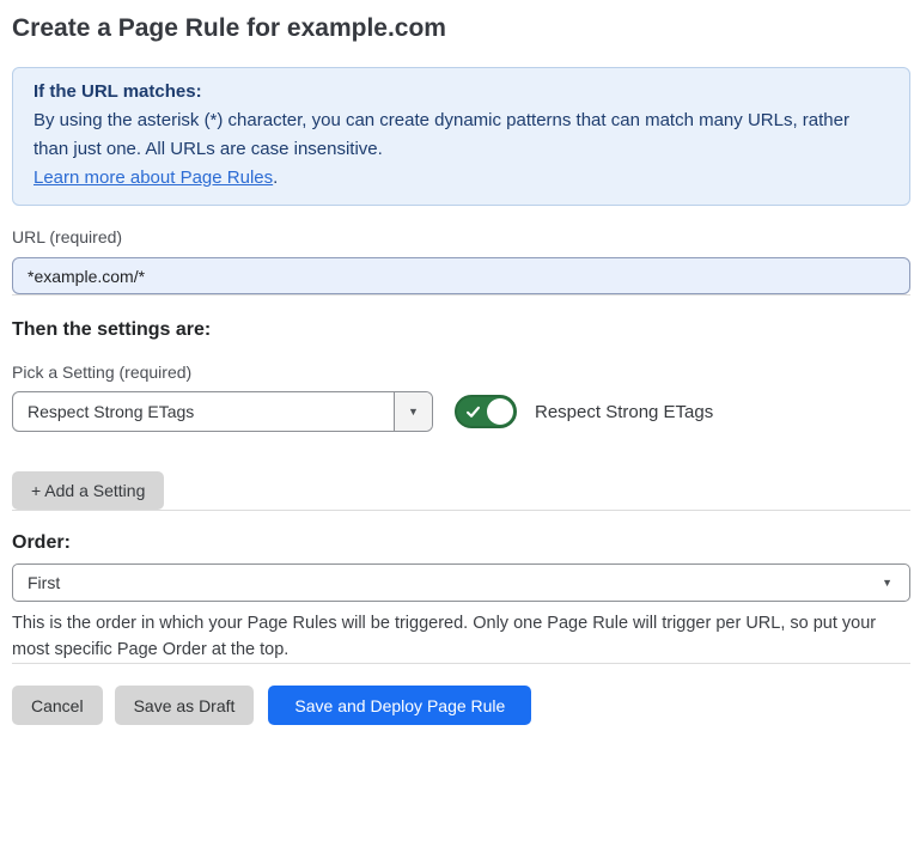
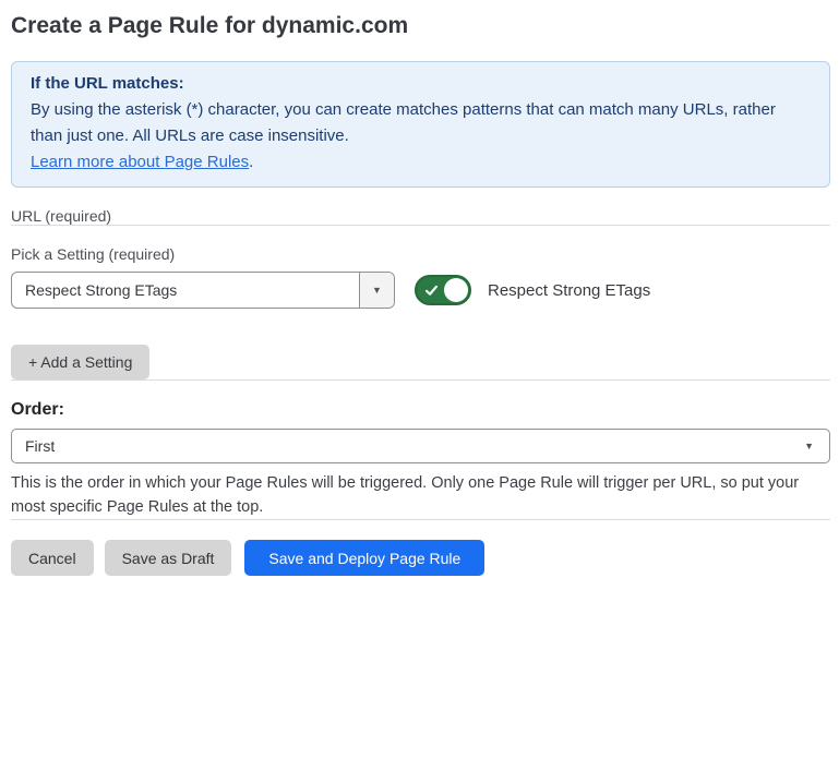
- Create a Page Rule for example.com
+ Create a Page Rule for dynamic.com
  If the URL matches:
- By using the asterisk (*) character, you can create dynamic patterns that can match many URLs, rather than just one. All URLs are case insensitive.
+ By using the asterisk (*) character, you can create matches patterns that can match many URLs, rather than just one. All URLs are case insensitive.
  Learn more about Page Rules.
  URL (required)
- *example.com/*
- Then the settings are:
  Pick a Setting (required)
  Respect Strong ETags
  ▼
  Respect Strong ETags
  + Add a Setting
  Order:
  First
  ▼
- This is the order in which your Page Rules will be triggered. Only one Page Rule will trigger per URL, so put your most specific Page Order at the top.
+ This is the order in which your Page Rules will be triggered. Only one Page Rule will trigger per URL, so put your most specific Page Rules at the top.
  Cancel
  Save as Draft
  Save and Deploy Page Rule
